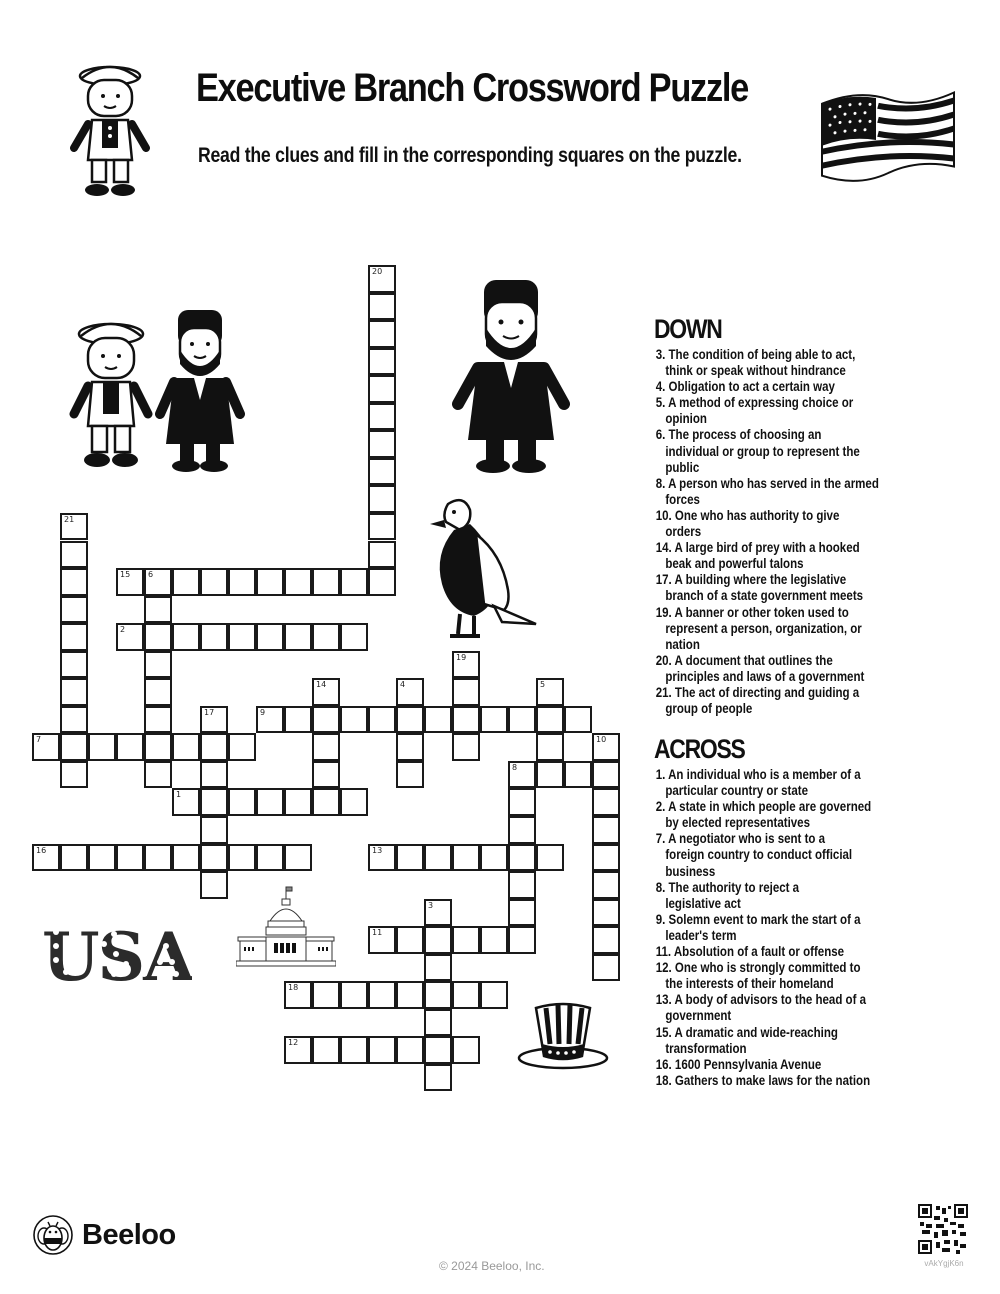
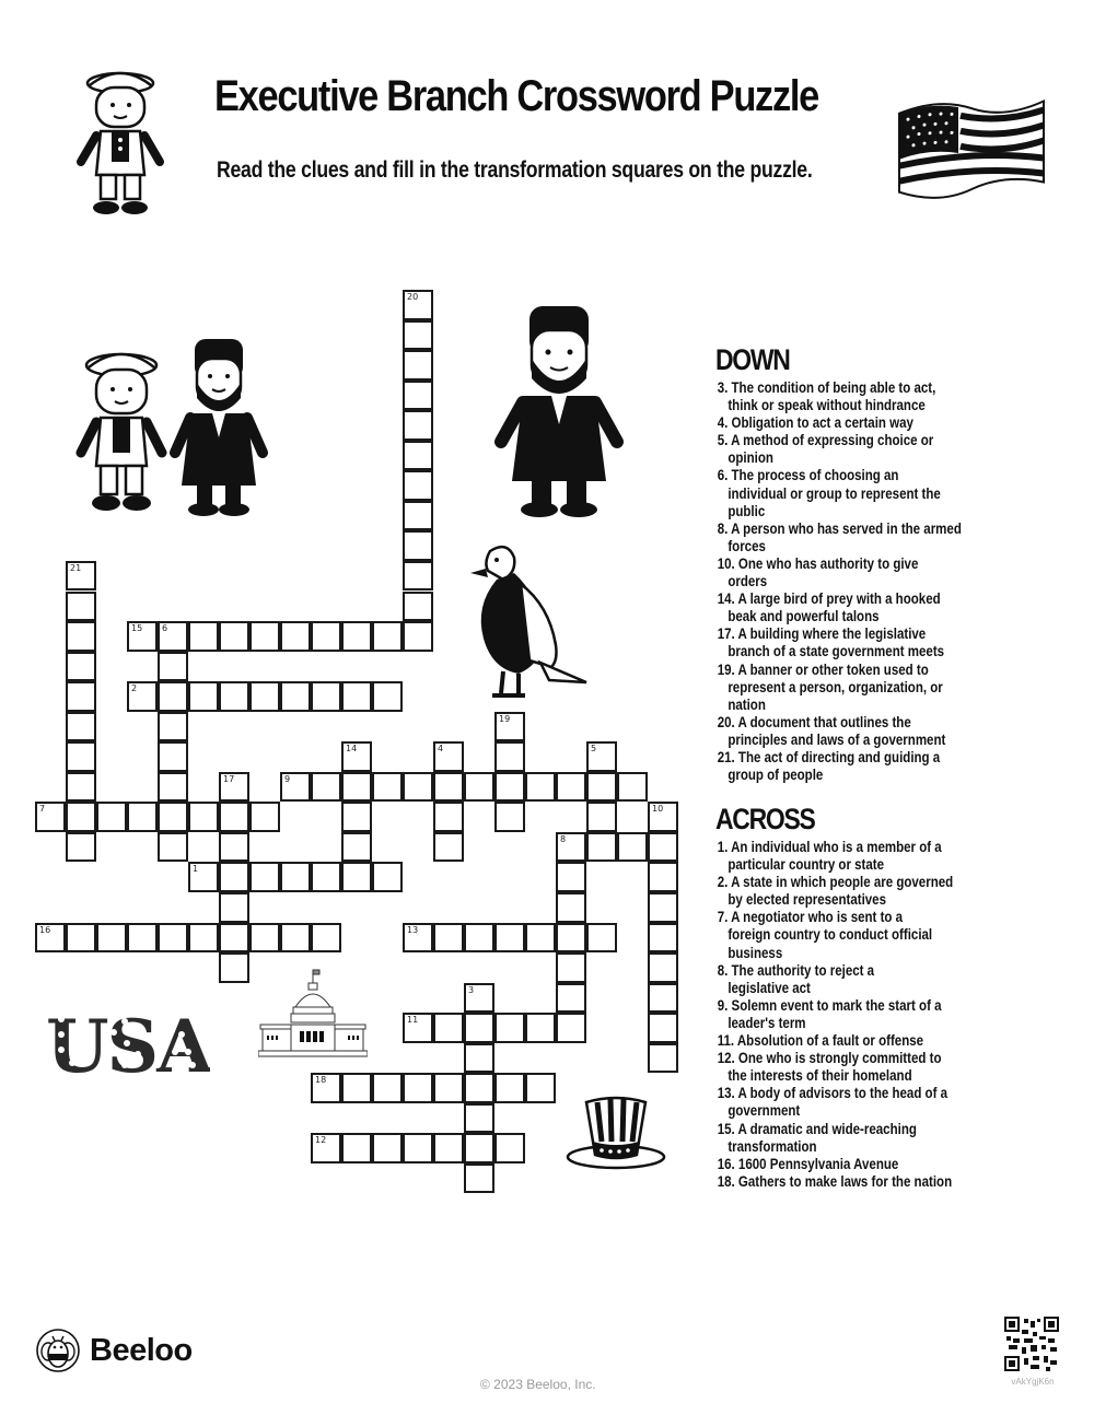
  Executive Branch Crossword Puzzle
- Read the clues and fill in the corresponding squares on the puzzle.
+ Read the clues and fill in the transformation squares on the puzzle.
  USA
  20
  21
  15
  6
  2
  19
  14
  4
  5
  17
  9
  7
  10
  8
  1
  16
  13
  3
  11
  18
  12
  DOWN
  3. The condition of being able to act,
  think or speak without hindrance
  4. Obligation to act a certain way
  5. A method of expressing choice or
  opinion
  6. The process of choosing an
  individual or group to represent the
  public
  8. A person who has served in the armed
  forces
  10. One who has authority to give
  orders
  14. A large bird of prey with a hooked
  beak and powerful talons
  17. A building where the legislative
  branch of a state government meets
  19. A banner or other token used to
  represent a person, organization, or
  nation
  20. A document that outlines the
  principles and laws of a government
  21. The act of directing and guiding a
  group of people
  ACROSS
  1. An individual who is a member of a
  particular country or state
  2. A state in which people are governed
  by elected representatives
  7. A negotiator who is sent to a
  foreign country to conduct official
  business
  8. The authority to reject a
  legislative act
  9. Solemn event to mark the start of a
  leader's term
  11. Absolution of a fault or offense
  12. One who is strongly committed to
  the interests of their homeland
  13. A body of advisors to the head of a
  government
  15. A dramatic and wide-reaching
  transformation
  16. 1600 Pennsylvania Avenue
  18. Gathers to make laws for the nation
  Beeloo
- © 2024 Beeloo, Inc.
+ © 2023 Beeloo, Inc.
  vAkYgjK6n
